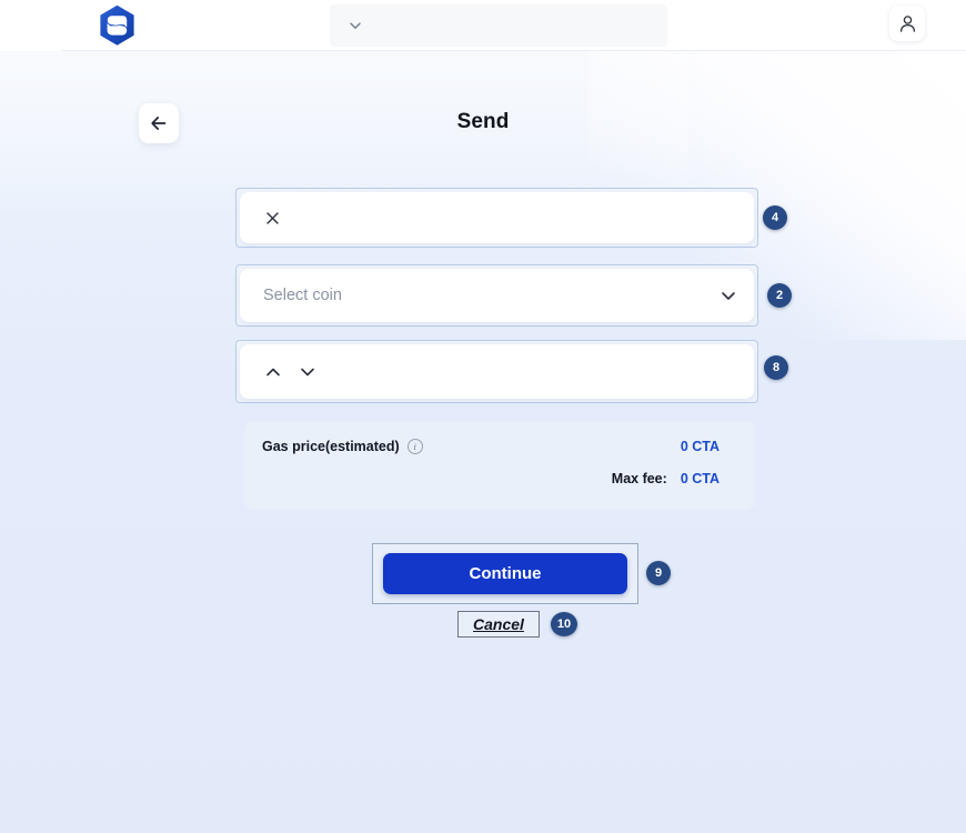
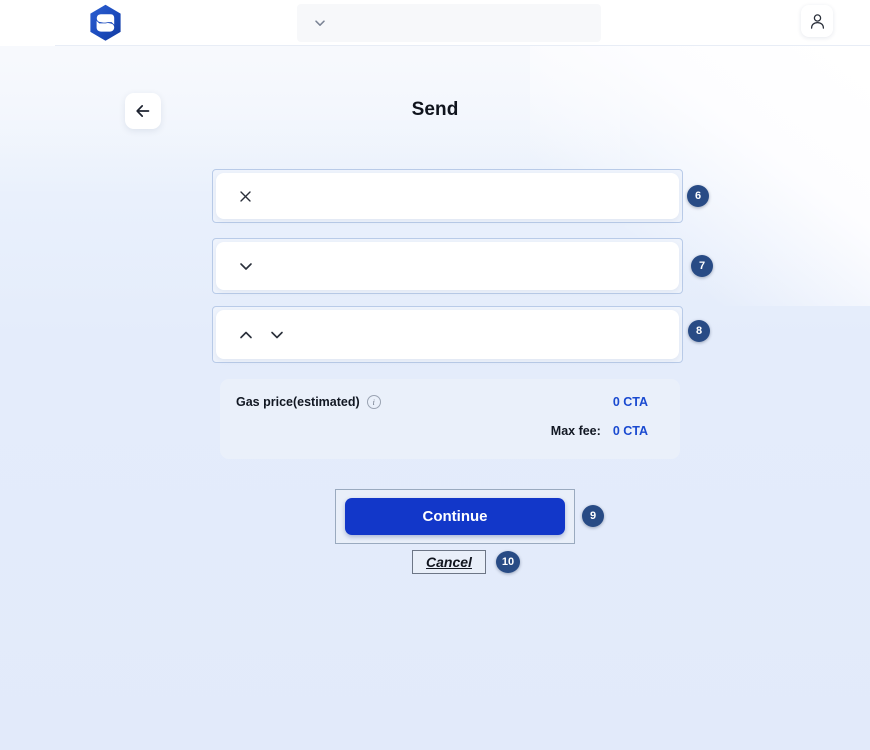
  Send
- 4
+ 6
- Select coin
- 2
+ 7
  8
  Gas price(estimated)
  i
  0 CTA
  Max fee:
  0 CTA
  Continue
  9
  Cancel
  10
